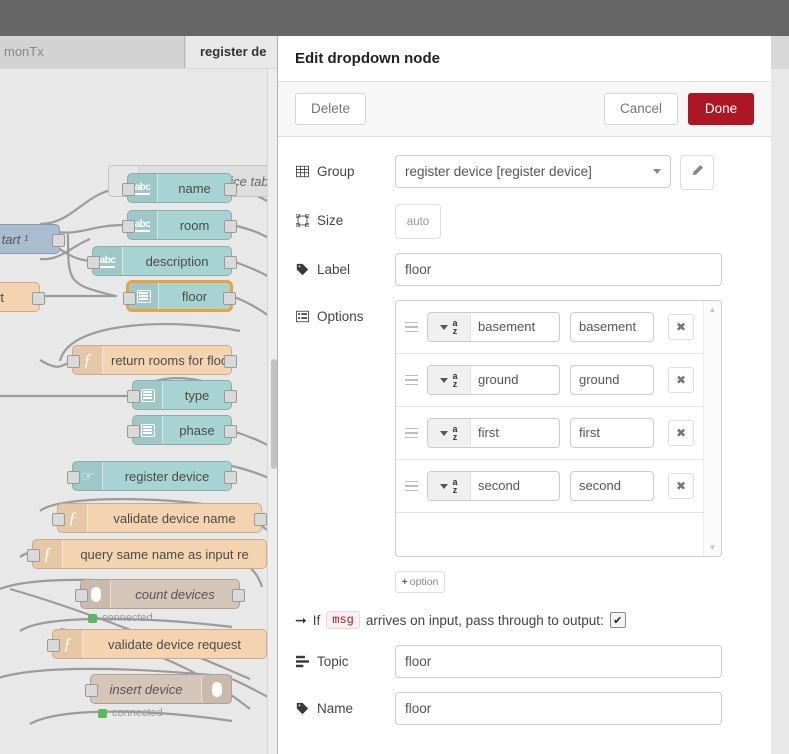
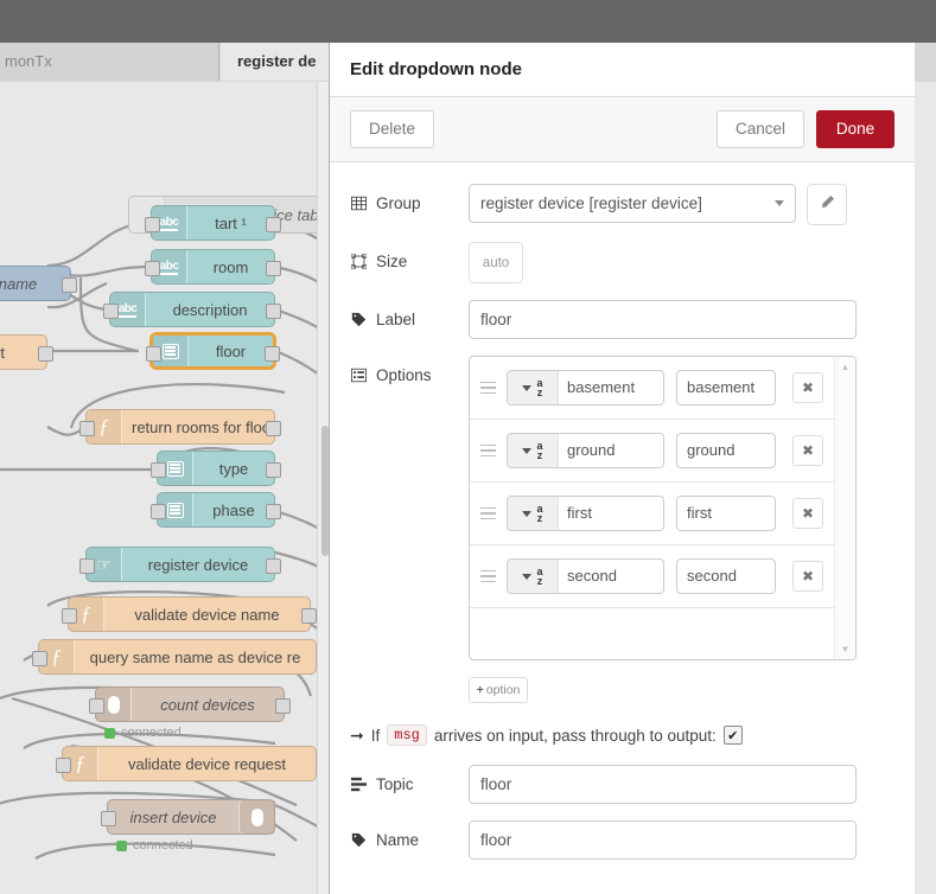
  monTx
  register de
- tart ¹
+ name
  abc
- name
+ tart ¹
  abc
  room
  abc
  description
  floor
  ƒ
  return rooms for flo
  type
  phase
  ☞
  register device
  ƒ
  validate device name
  ƒ
- query same name as input re
+ query same name as device re
  count devices
  connected
  ƒ
  validate device request
  insert device
  connected
  Edit dropdown node
  Delete
  Cancel
  Done
  Group
  register device [register device]
  Size
  auto
  Label
  floor
  Options
  a
  z
  basement
  basement
  ✖
  a
  z
  ground
  ground
  ✖
  a
  z
  first
  first
  ✖
  a
  z
  second
  second
  ✖
  ▲
  ▼
  +
  option
  ➞
  If
  msg
  arrives on input, pass through to output:
  ✔
  Topic
  floor
  Name
  floor
